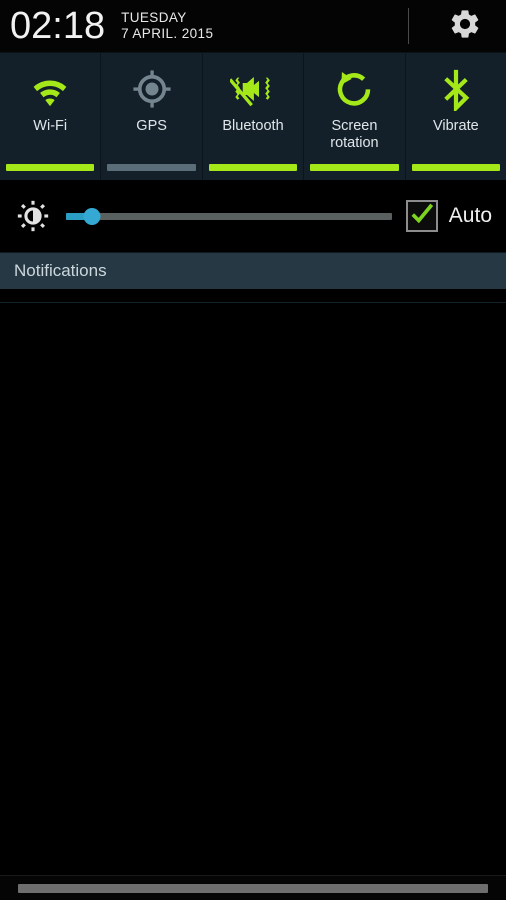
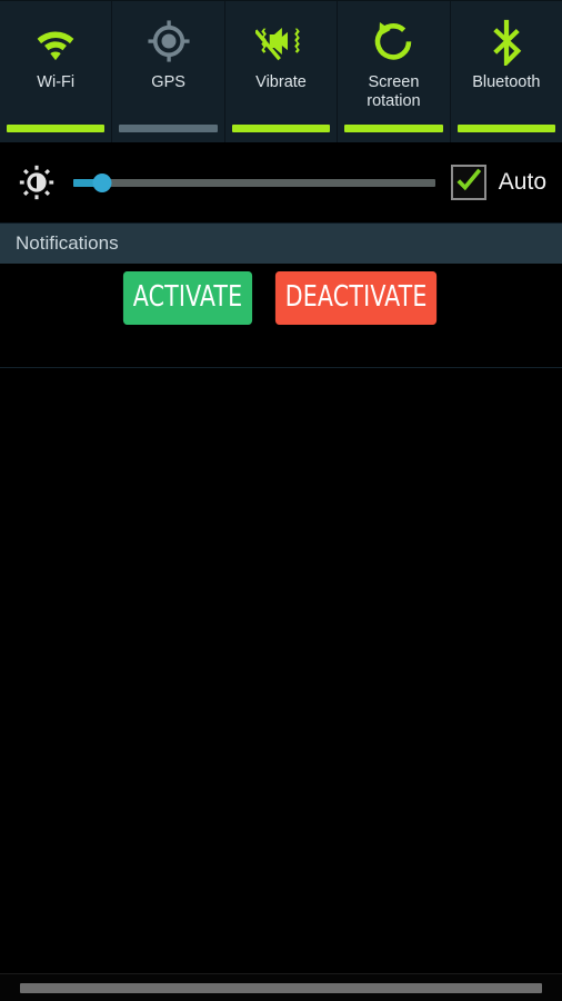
- 02:18
- TUESDAY
- 7 APRIL. 2015
  Wi-Fi
  GPS
- Bluetooth
+ Vibrate
  Screen
  rotation
- Vibrate
+ Bluetooth
  Auto
  Notifications
+ ACTIVATE
+ DEACTIVATE
